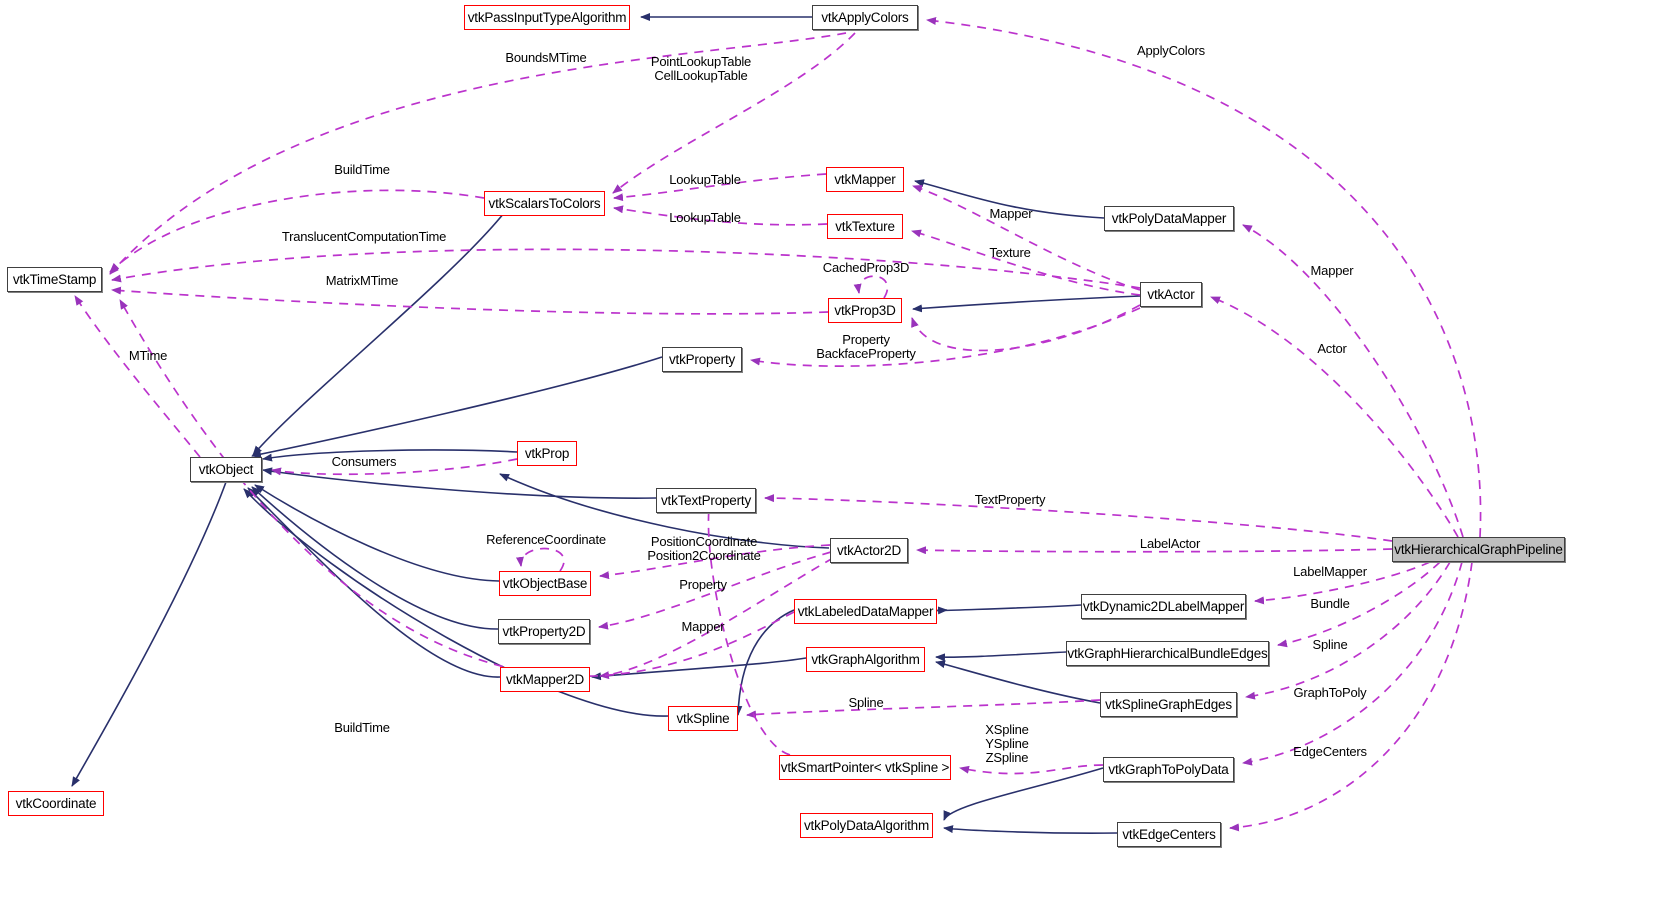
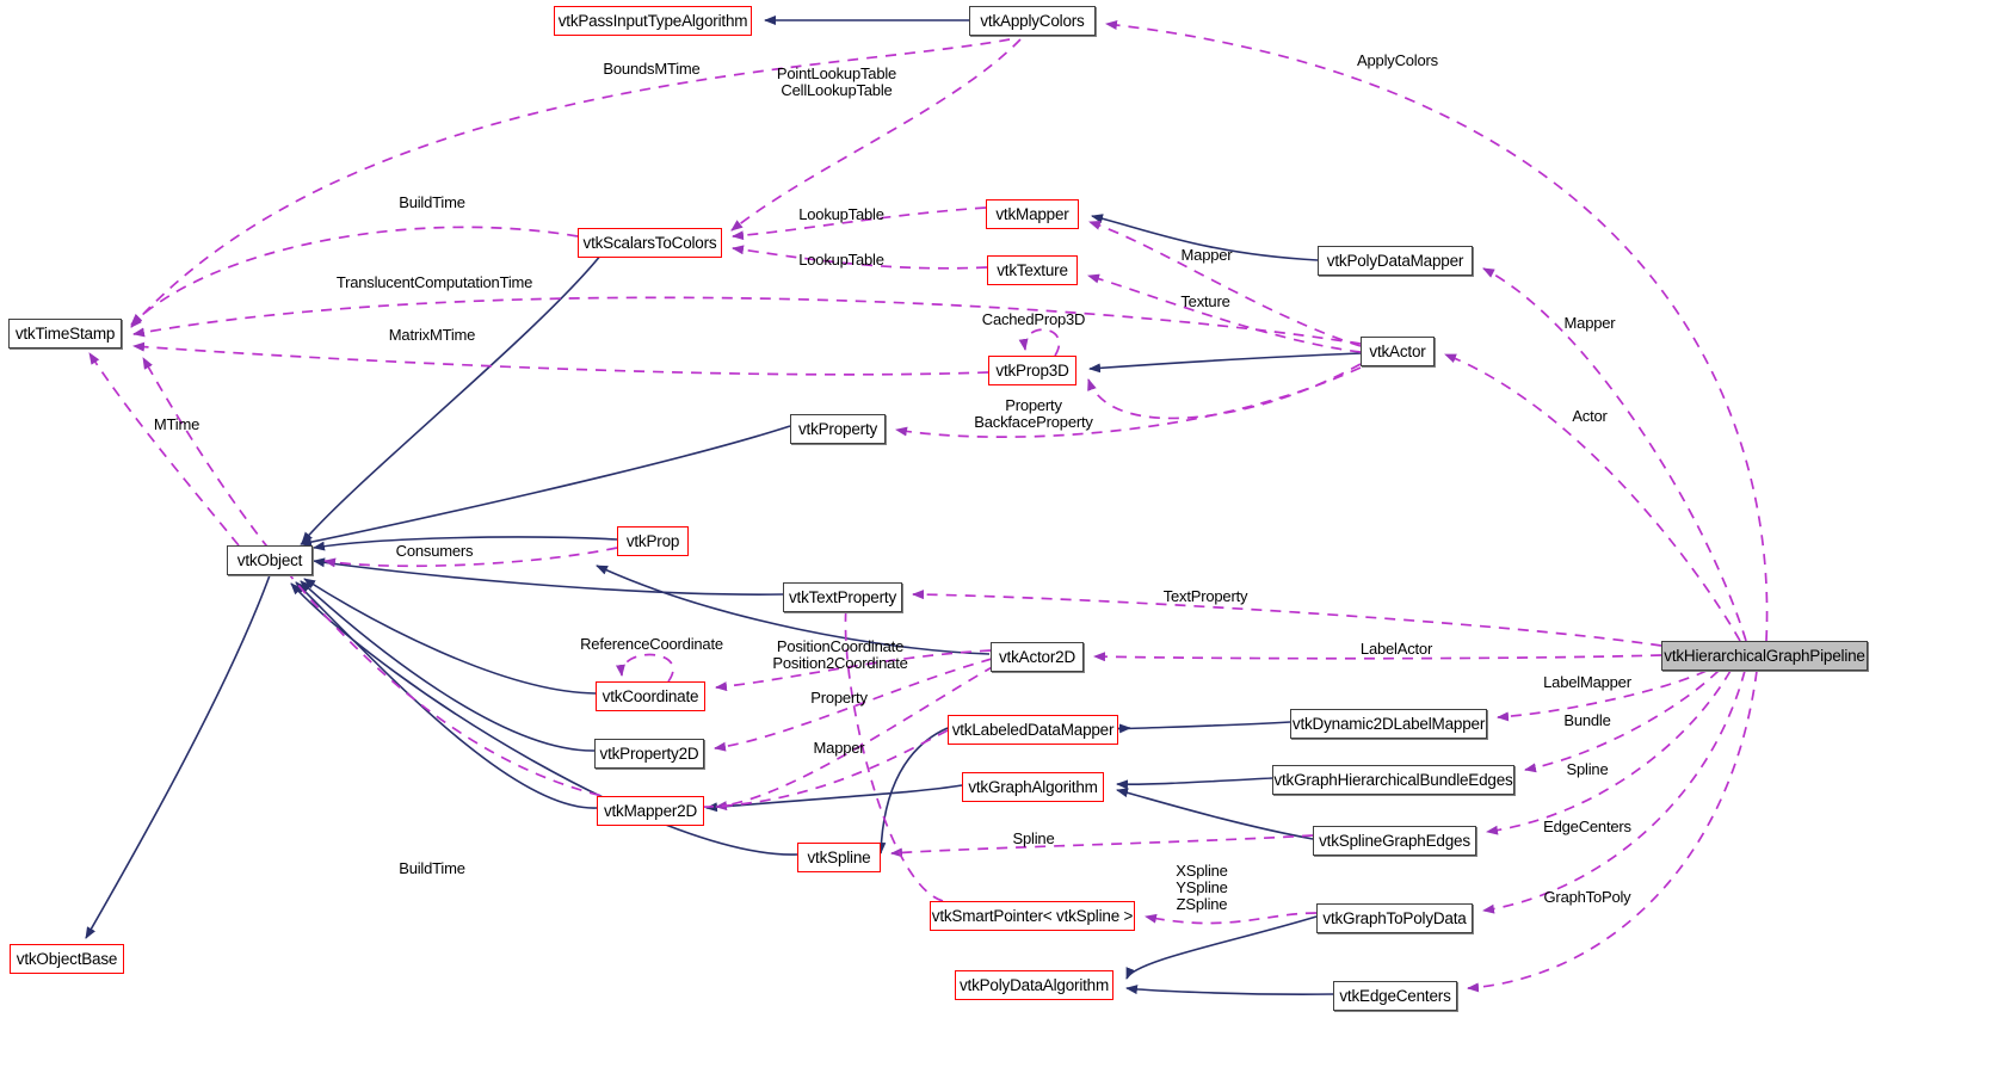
  vtkPassInputTypeAlgorithm
  vtkApplyColors
  vtkScalarsToColors
  vtkMapper
  vtkPolyDataMapper
  vtkTexture
  vtkTimeStamp
  vtkProp3D
  vtkActor
  vtkProperty
  vtkObject
  vtkProp
  vtkTextProperty
  vtkHierarchicalGraphPipeline
  vtkActor2D
- vtkObjectBase
+ vtkCoordinate
  vtkLabeledDataMapper
  vtkDynamic2DLabelMapper
  vtkProperty2D
  vtkGraphAlgorithm
  vtkGraphHierarchicalBundleEdges
  vtkMapper2D
  vtkSpline
  vtkSplineGraphEdges
  vtkSmartPointer< vtkSpline >
  vtkGraphToPolyData
- vtkCoordinate
+ vtkObjectBase
  vtkPolyDataAlgorithm
  vtkEdgeCenters
  ApplyColors
  BoundsMTime
  PointLookupTable
  CellLookupTable
  BuildTime
  LookupTable
  LookupTable
  Mapper
  TranslucentComputationTime
  Texture
  Mapper
  CachedProp3D
  MatrixMTime
  Actor
  Property
  BackfaceProperty
  MTime
  Consumers
  TextProperty
  ReferenceCoordinate
  PositionCoordinate
  Position2Coordinate
  LabelActor
  Property
  LabelMapper
  Bundle
  Mapper
  Spline
- GraphToPoly
+ EdgeCenters
  Spline
  BuildTime
  XSpline
  YSpline
  ZSpline
- EdgeCenters
+ GraphToPoly
